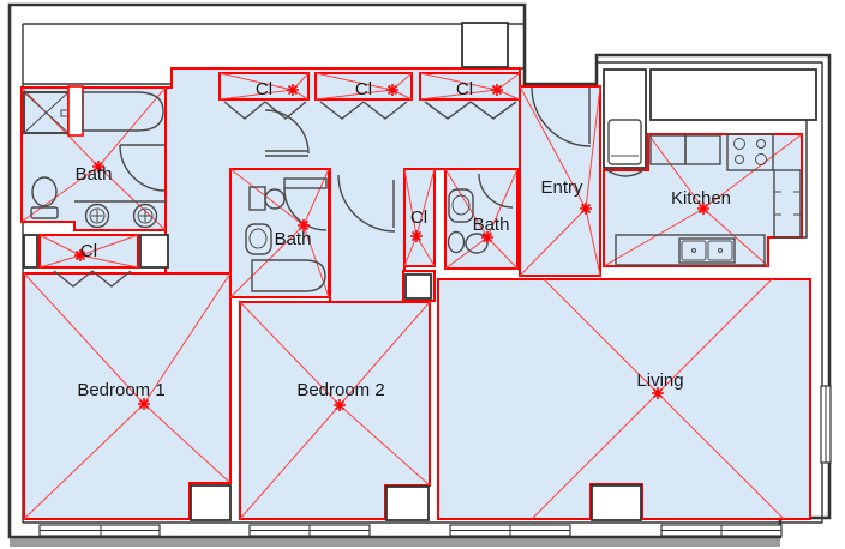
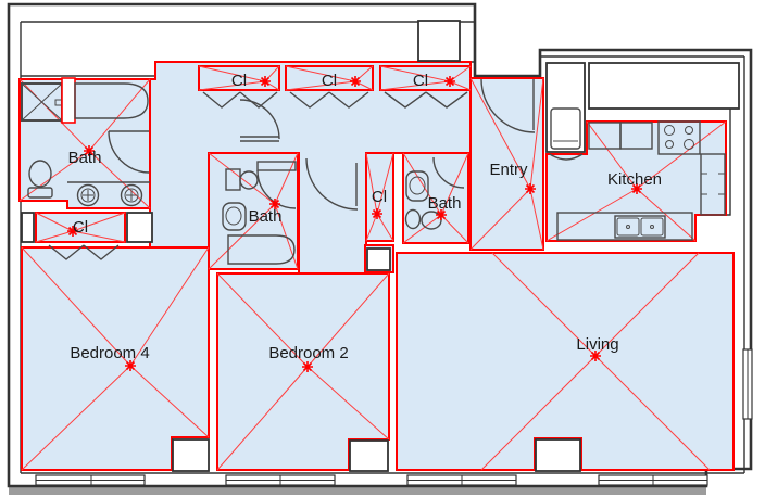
  Bath
  Cl
  Cl
  Cl
  Cl
  Bath
  Cl
  Bath
  Entry
  Kitchen
- Bedroom 1
+ Bedroom 4
  Bedroom 2
  Living
